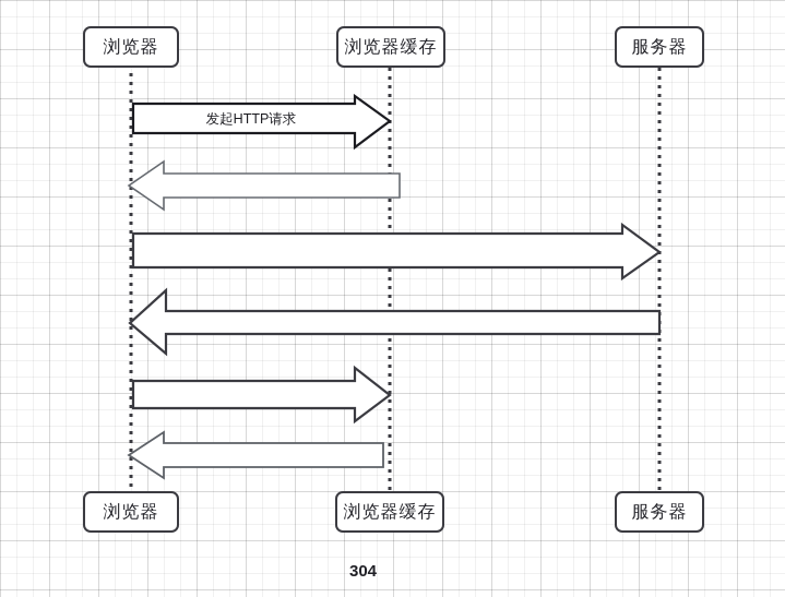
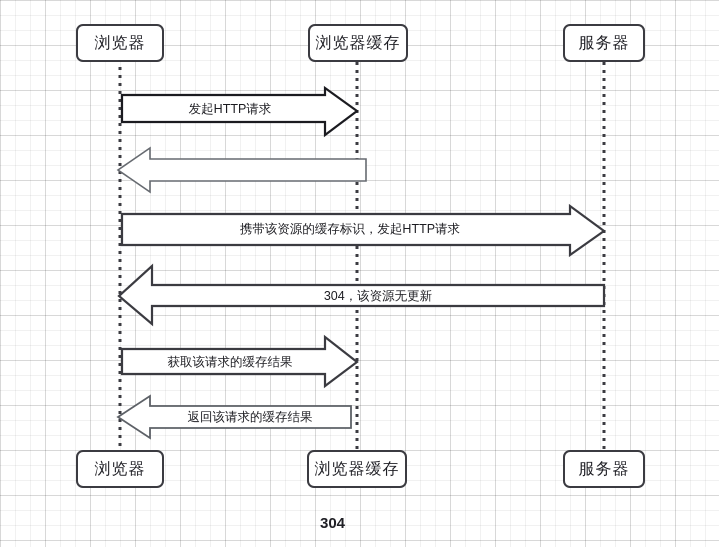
  浏览器
  浏览器缓存
  服务器
  浏览器
  浏览器缓存
  服务器
  发起HTTP请求
+ 携带该资源的缓存标识，发起HTTP请求
+ 304，该资源无更新
+ 获取该请求的缓存结果
+ 返回该请求的缓存结果
  304
